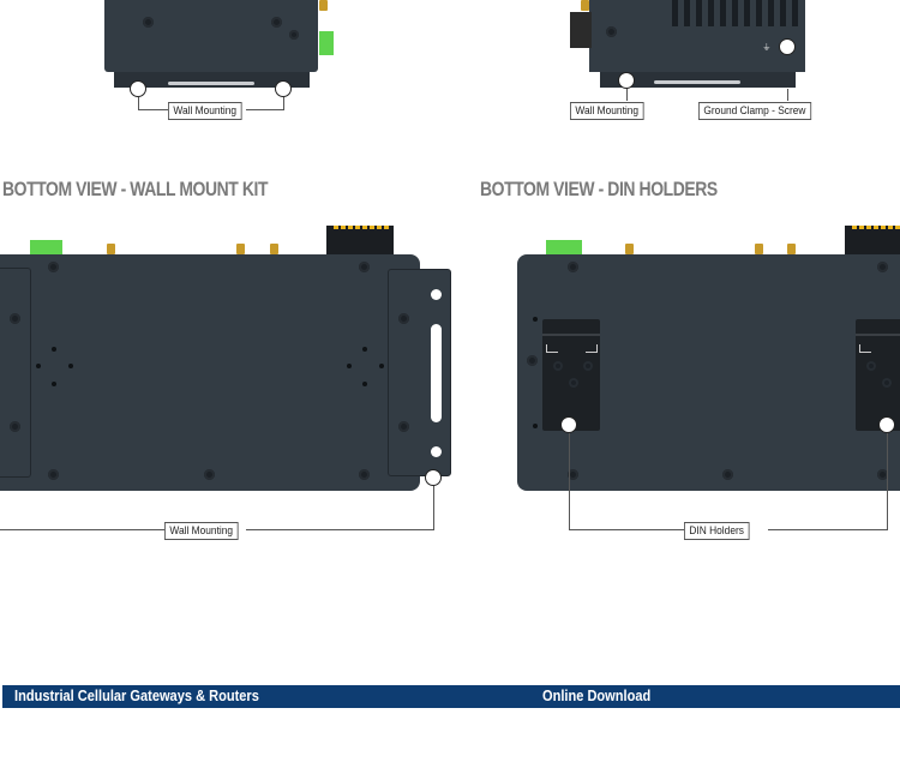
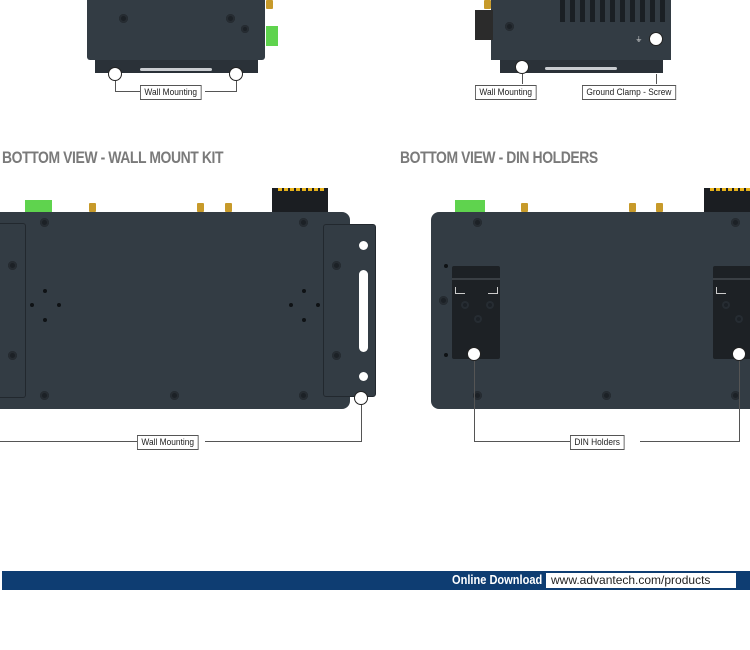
  Wall Mounting
  ⏚
  Wall Mounting
  Ground Clamp - Screw
  BOTTOM VIEW - WALL MOUNT KIT
  BOTTOM VIEW - DIN HOLDERS
  Wall Mounting
  DIN Holders
- Industrial Cellular Gateways & Routers
  Online Download
+ www.advantech.com/products
